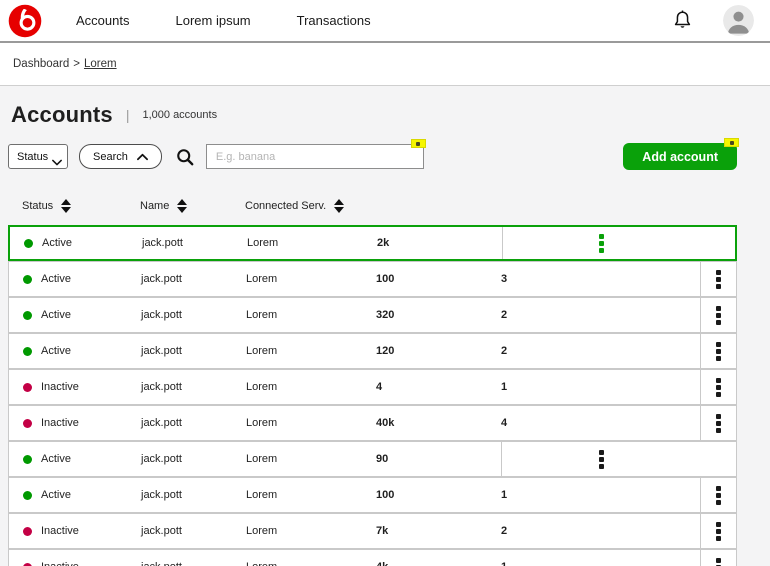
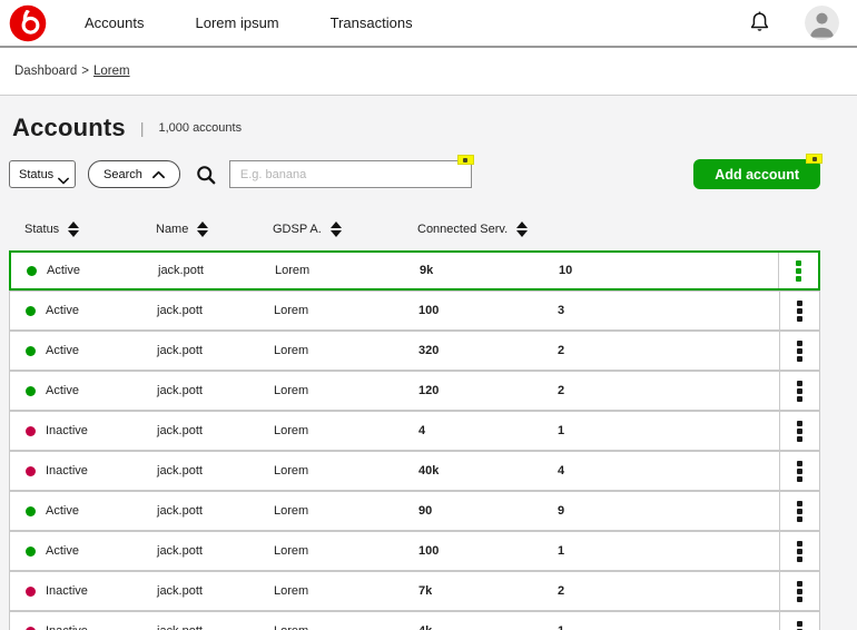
  Accounts
  Lorem ipsum
  Transactions
  Dashboard
  >
  Lorem
  Accounts
  |
  1,000 accounts
  Status
  Search
  E.g. banana
  Add account
  Status
  Name
+ GDSP A.
  Connected Serv.
  Active
  jack.pott
  Lorem
- 2k
+ 9k
+ 10
  Active
  jack.pott
  Lorem
  100
  3
  Active
  jack.pott
  Lorem
  320
  2
  Active
  jack.pott
  Lorem
  120
  2
  Inactive
  jack.pott
  Lorem
  4
  1
  Inactive
  jack.pott
  Lorem
  40k
  4
  Active
  jack.pott
  Lorem
  90
+ 9
  Active
  jack.pott
  Lorem
  100
  1
  Inactive
  jack.pott
  Lorem
  7k
  2
